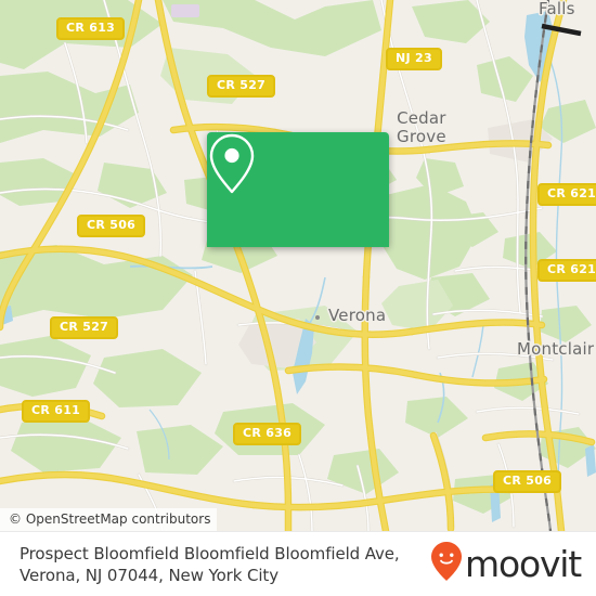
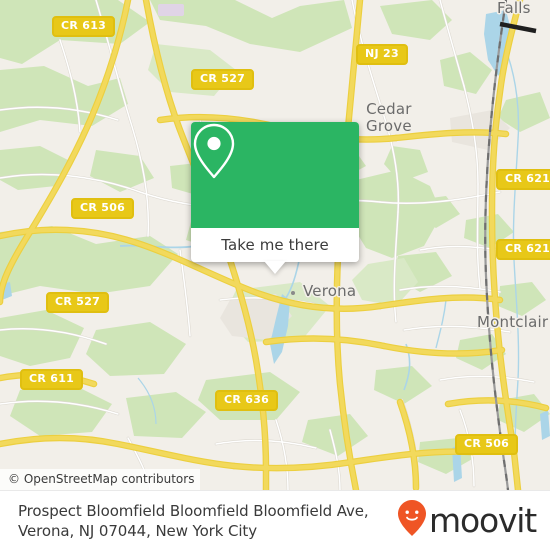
  Falls
  Cedar
  Grove
  Verona
  Montclair
  CR 613
  CR 527
  NJ 23
  CR 621
  CR 621
  CR 506
  CR 527
  CR 611
  CR 636
  CR 506
+ Take me there
  © OpenStreetMap contributors
  Prospect Bloomfield Bloomfield Bloomfield Ave,
  Verona, NJ 07044, New York City
  moovit
